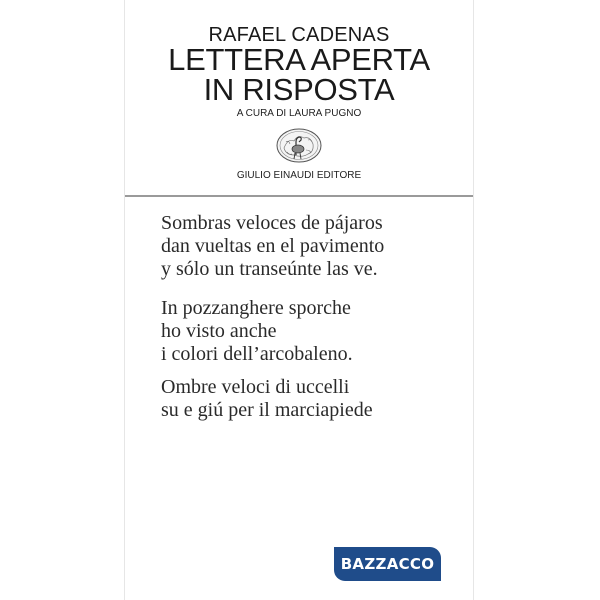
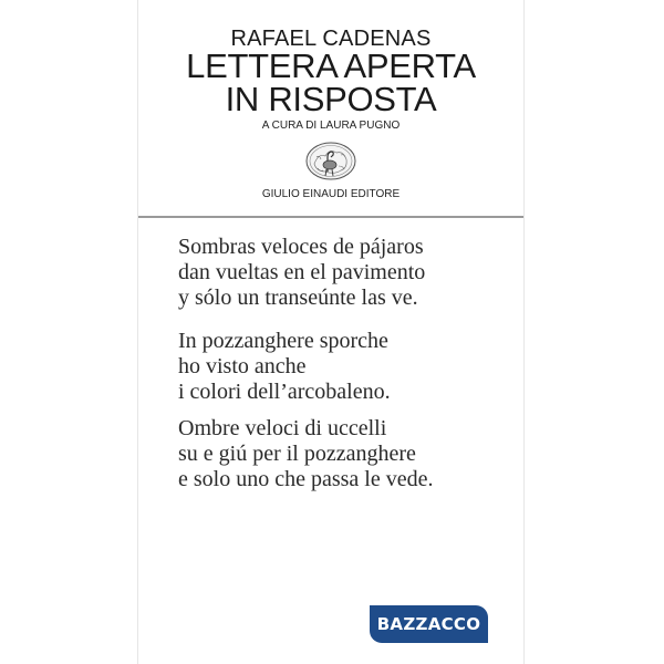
  RAFAEL CADENAS
  LETTERA APERTA
  IN RISPOSTA
  A CURA DI LAURA PUGNO
  GIULIO EINAUDI EDITORE
  Sombras veloces de pájaros
  dan vueltas en el pavimento
  y sólo un transeúnte las ve.
  In pozzanghere sporche
  ho visto anche
  i colori dell’arcobaleno.
  Ombre veloci di uccelli
- su e giú per il marciapiede
+ su e giú per il pozzanghere
+ e solo uno che passa le vede.
  BAZZACCO
